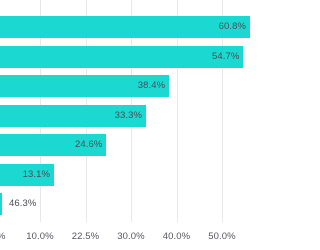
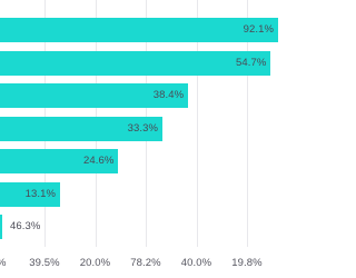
- 60.8%
+ 92.1%
  54.7%
  38.4%
  33.3%
  24.6%
  13.1%
  46.3%
- 10.0%
+ 39.5%
- 22.5%
+ 20.0%
- 30.0%
+ 78.2%
  40.0%
- 50.0%
+ 19.8%
